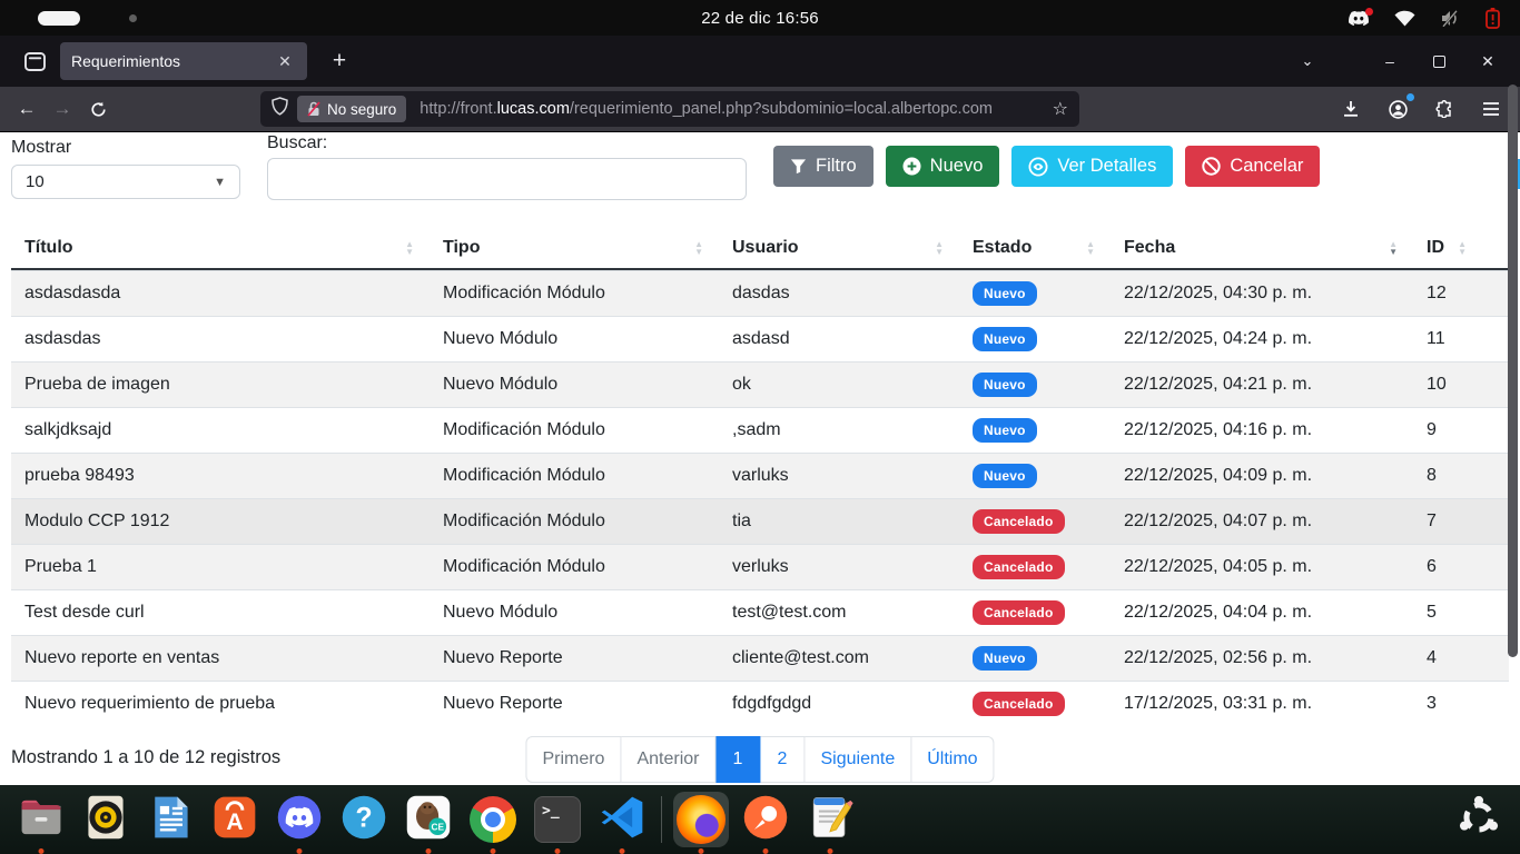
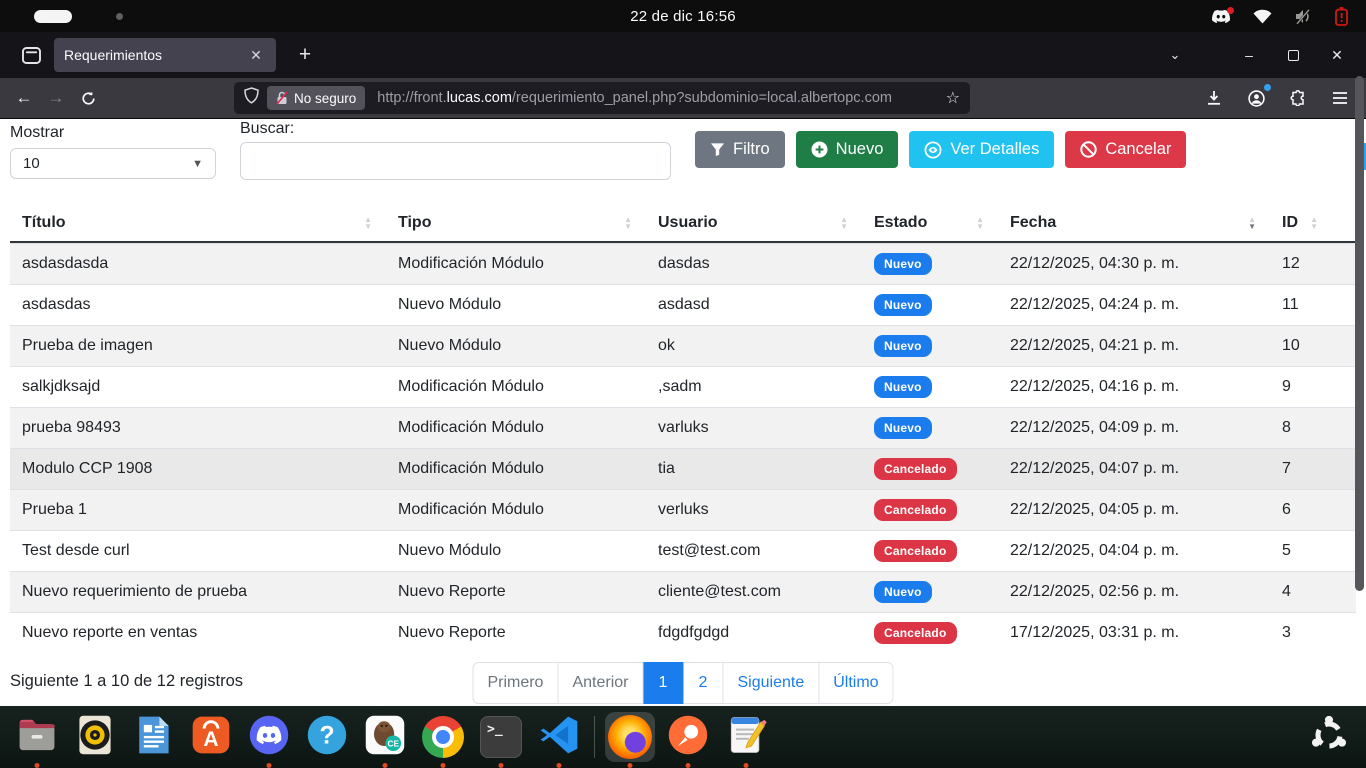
  22 de dic 16:56
  Requerimientos
  ✕
  +
  ⌄
  –
  ✕
  ←
  →
  No seguro
  http://front.lucas.com/requerimiento_panel.php?subdominio=local.albertopc.com
  ☆
  Mostrar
  10
  ▼
  Buscar:
  Filtro
  Nuevo
  Ver Detalles
  Cancelar
  Título
  ▲
  ▼
  Tipo
  ▲
  ▼
  Usuario
  ▲
  ▼
  Estado
  ▲
  ▼
  Fecha
  ▲
  ▼
  ID
  ▲
  ▼
  asdasdasda
  Modificación Módulo
  dasdas
  Nuevo
  22/12/2025, 04:30 p. m.
  12
  asdasdas
  Nuevo Módulo
  asdasd
  Nuevo
  22/12/2025, 04:24 p. m.
  11
  Prueba de imagen
  Nuevo Módulo
  ok
  Nuevo
  22/12/2025, 04:21 p. m.
  10
  salkjdksajd
  Modificación Módulo
  ,sadm
  Nuevo
  22/12/2025, 04:16 p. m.
  9
  prueba 98493
  Modificación Módulo
  varluks
  Nuevo
  22/12/2025, 04:09 p. m.
  8
- Modulo CCP 1912
+ Modulo CCP 1908
  Modificación Módulo
  tia
  Cancelado
  22/12/2025, 04:07 p. m.
  7
  Prueba 1
  Modificación Módulo
  verluks
  Cancelado
  22/12/2025, 04:05 p. m.
  6
  Test desde curl
  Nuevo Módulo
  test@test.com
  Cancelado
  22/12/2025, 04:04 p. m.
  5
- Nuevo reporte en ventas
+ Nuevo requerimiento de prueba
  Nuevo Reporte
  cliente@test.com
  Nuevo
  22/12/2025, 02:56 p. m.
  4
- Nuevo requerimiento de prueba
+ Nuevo reporte en ventas
  Nuevo Reporte
  fdgdfgdgd
  Cancelado
  17/12/2025, 03:31 p. m.
  3
- Mostrando 1 a 10 de 12 registros
+ Siguiente 1 a 10 de 12 registros
  Primero
  Anterior
  1
  2
  Siguiente
  Último
  A
  ?
  CE
  >_
